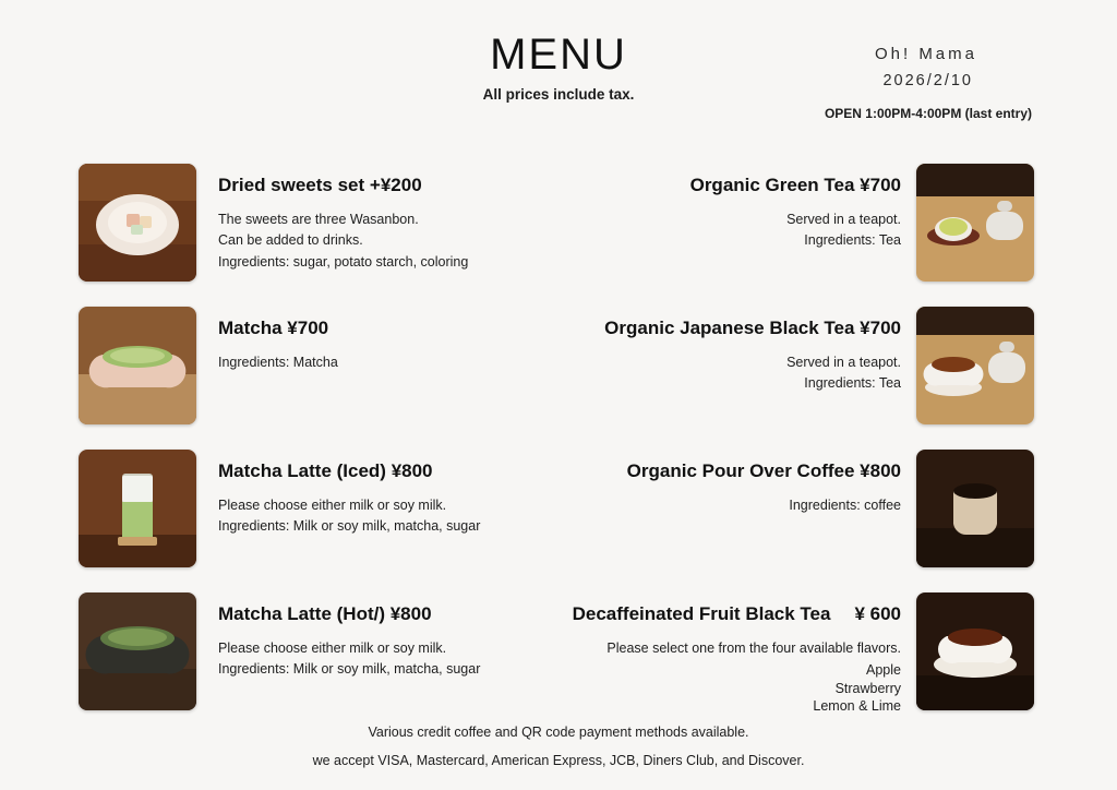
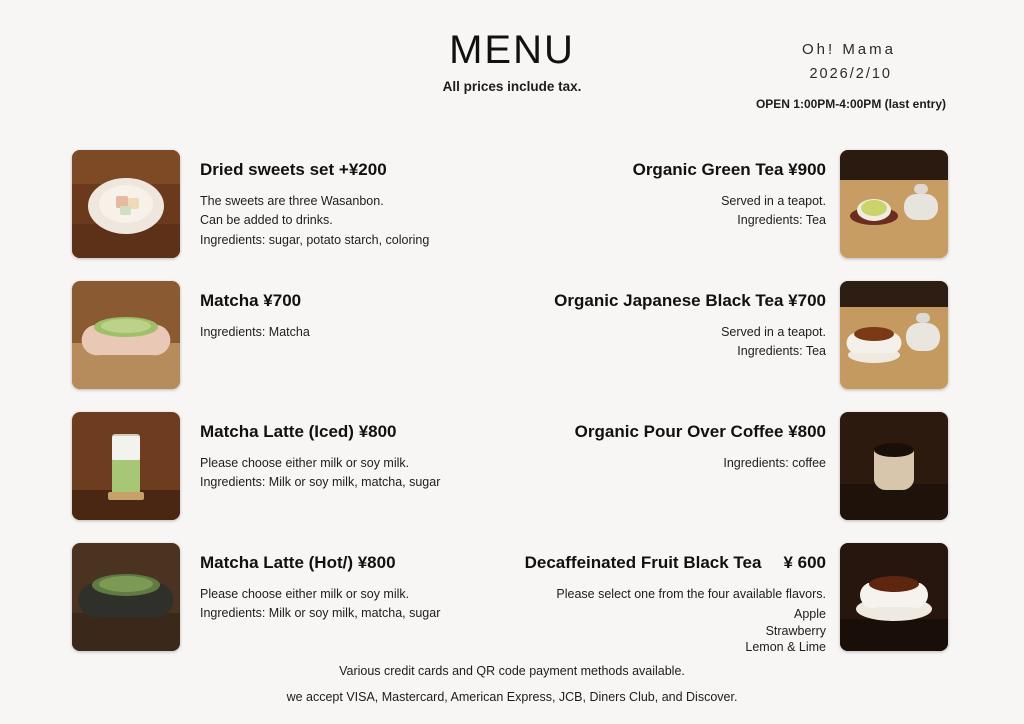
  MENU
  All prices include tax.
  Oh! Mama
  2026/2/10
  OPEN 1:00PM-4:00PM (last entry)
  Dried sweets set +¥200
  The sweets are three Wasanbon.
  Can be added to drinks.
  Ingredients: sugar, potato starch, coloring
  Matcha ¥700
  Ingredients: Matcha
  Matcha Latte (Iced) ¥800
  Please choose either milk or soy milk.
  Ingredients: Milk or soy milk, matcha, sugar
  Matcha Latte (Hot/) ¥800
  Please choose either milk or soy milk.
  Ingredients: Milk or soy milk, matcha, sugar
- Organic Green Tea ¥700
+ Organic Green Tea ¥900
  Served in a teapot.
  Ingredients: Tea
  Organic Japanese Black Tea ¥700
  Served in a teapot.
  Ingredients: Tea
  Organic Pour Over Coffee ¥800
  Ingredients: coffee
  Decaffeinated Fruit Black Tea
  ¥ 600
  Please select one from the four available flavors.
  Apple
  Strawberry
  Lemon & Lime
- Various credit coffee and QR code payment methods available.
+ Various credit cards and QR code payment methods available.
  we accept VISA, Mastercard, American Express, JCB, Diners Club, and Discover.
